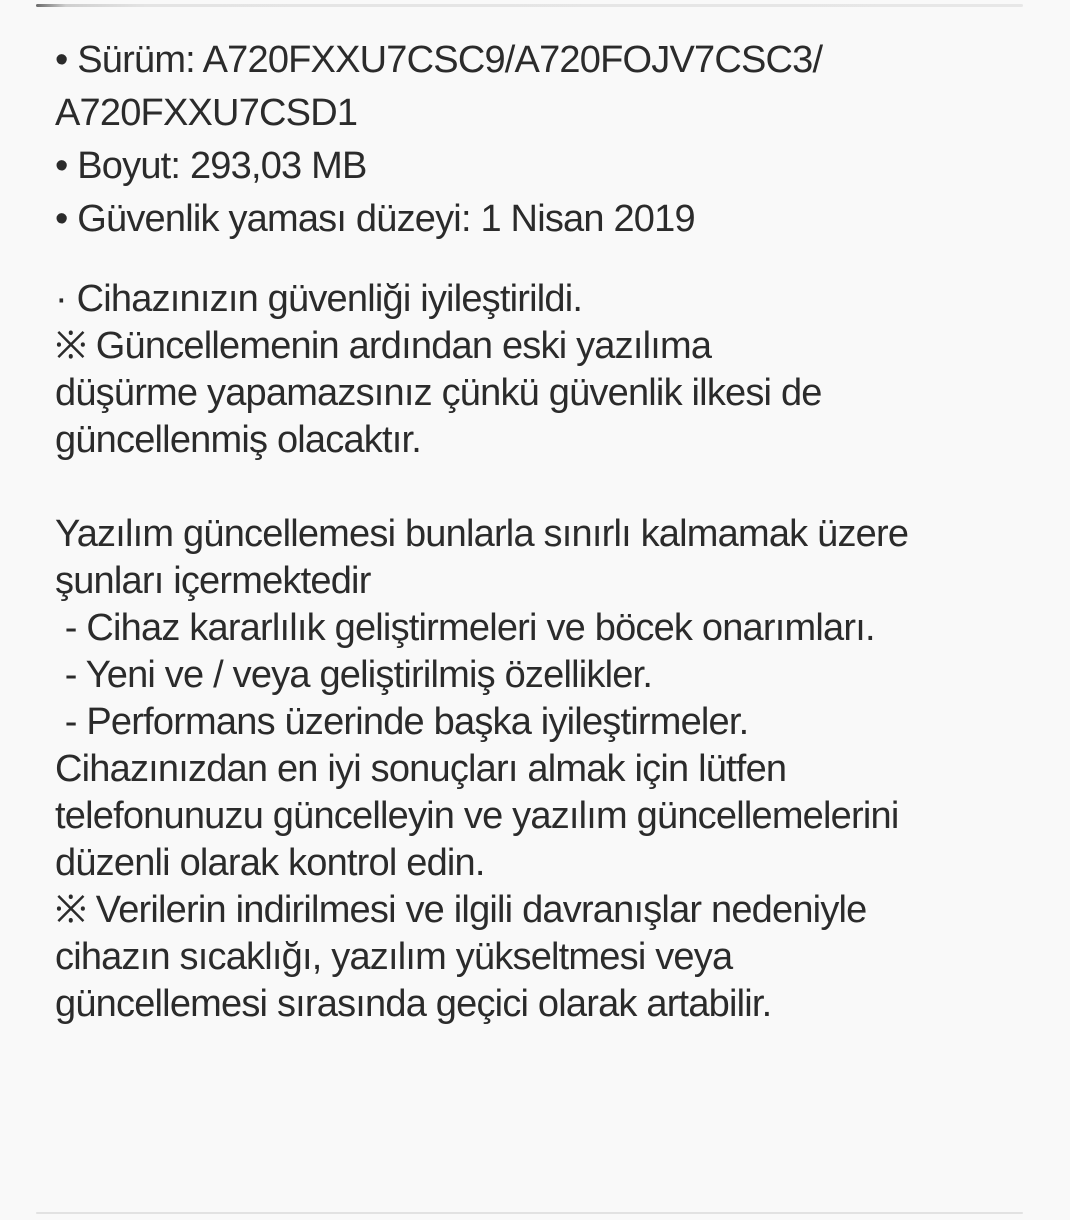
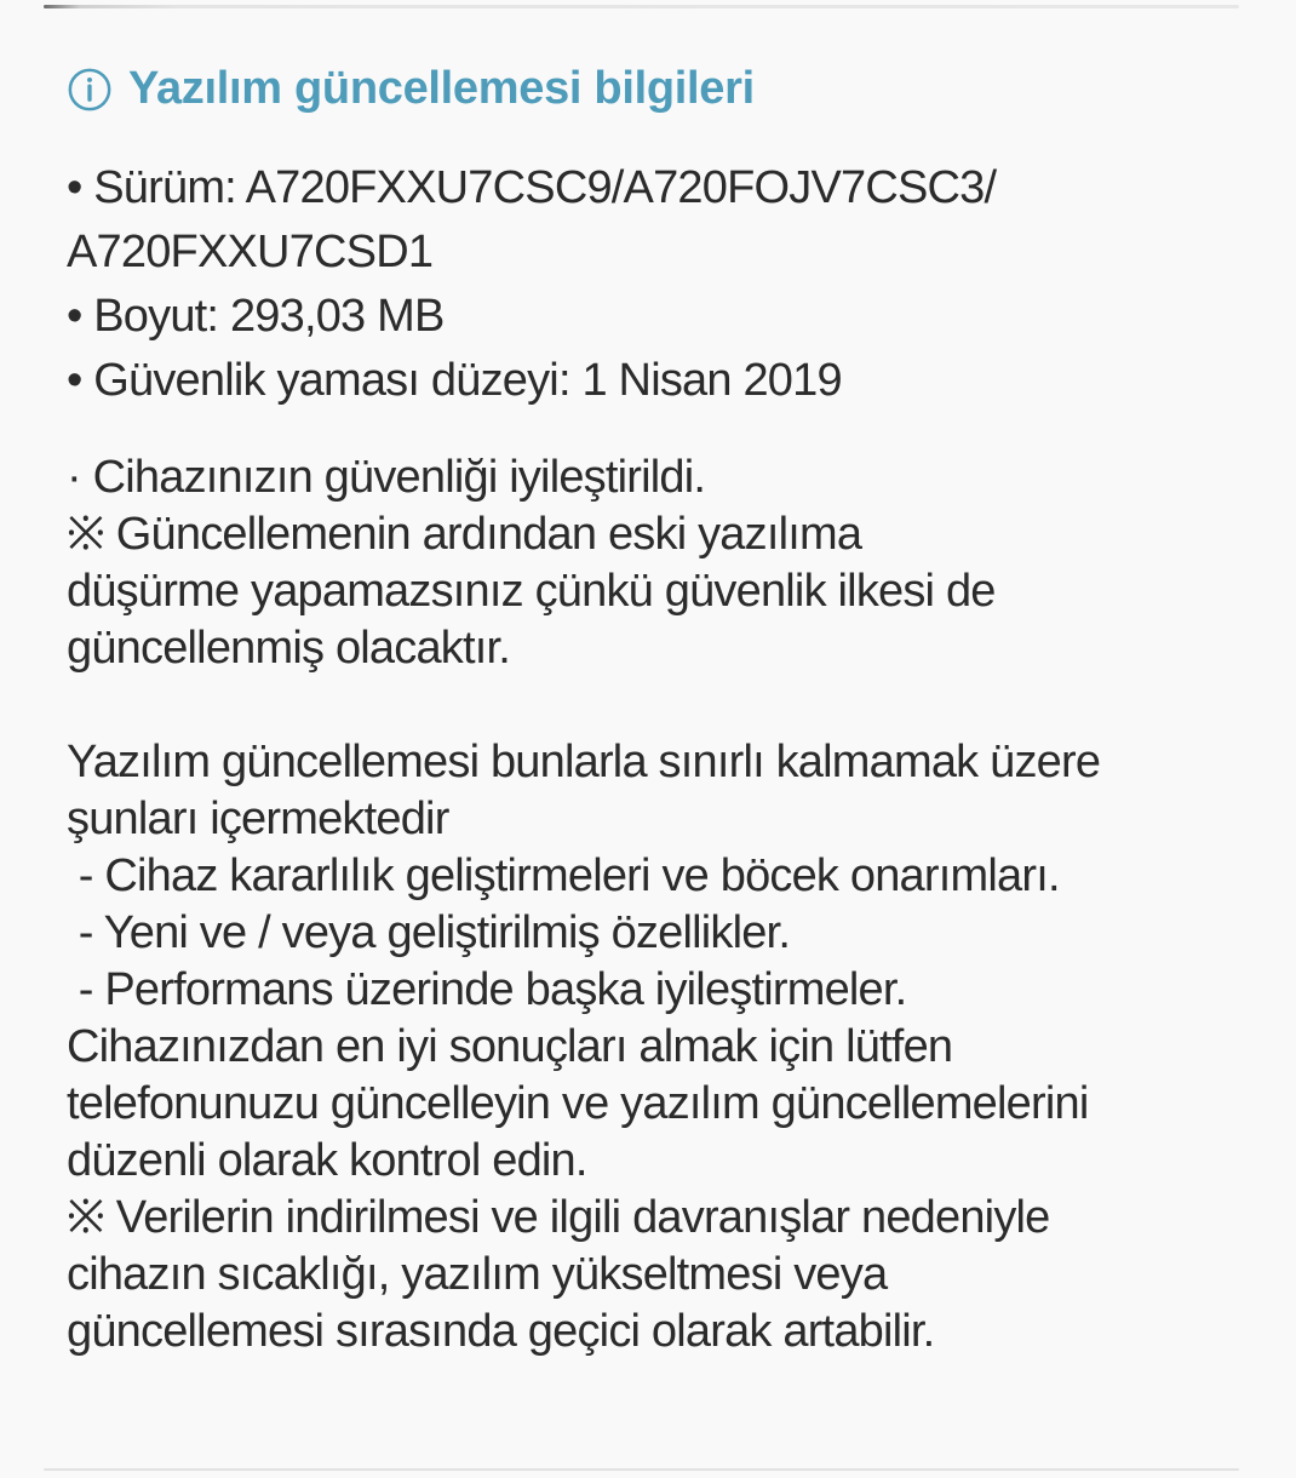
+ Yazılım güncellemesi bilgileri
  • Sürüm: A720FXXU7CSC9/A720FOJV7CSC3/
  A720FXXU7CSD1
  • Boyut: 293,03 MB
  • Güvenlik yaması düzeyi: 1 Nisan 2019
  · Cihazınızın güvenliği iyileştirildi.
  ※ Güncellemenin ardından eski yazılıma
  düşürme yapamazsınız çünkü güvenlik ilkesi de
  güncellenmiş olacaktır.
  Yazılım güncellemesi bunlarla sınırlı kalmamak üzere
  şunları içermektedir
  - Cihaz kararlılık geliştirmeleri ve böcek onarımları.
  - Yeni ve / veya geliştirilmiş özellikler.
  - Performans üzerinde başka iyileştirmeler.
  Cihazınızdan en iyi sonuçları almak için lütfen
  telefonunuzu güncelleyin ve yazılım güncellemelerini
  düzenli olarak kontrol edin.
  ※ Verilerin indirilmesi ve ilgili davranışlar nedeniyle
  cihazın sıcaklığı, yazılım yükseltmesi veya
  güncellemesi sırasında geçici olarak artabilir.
